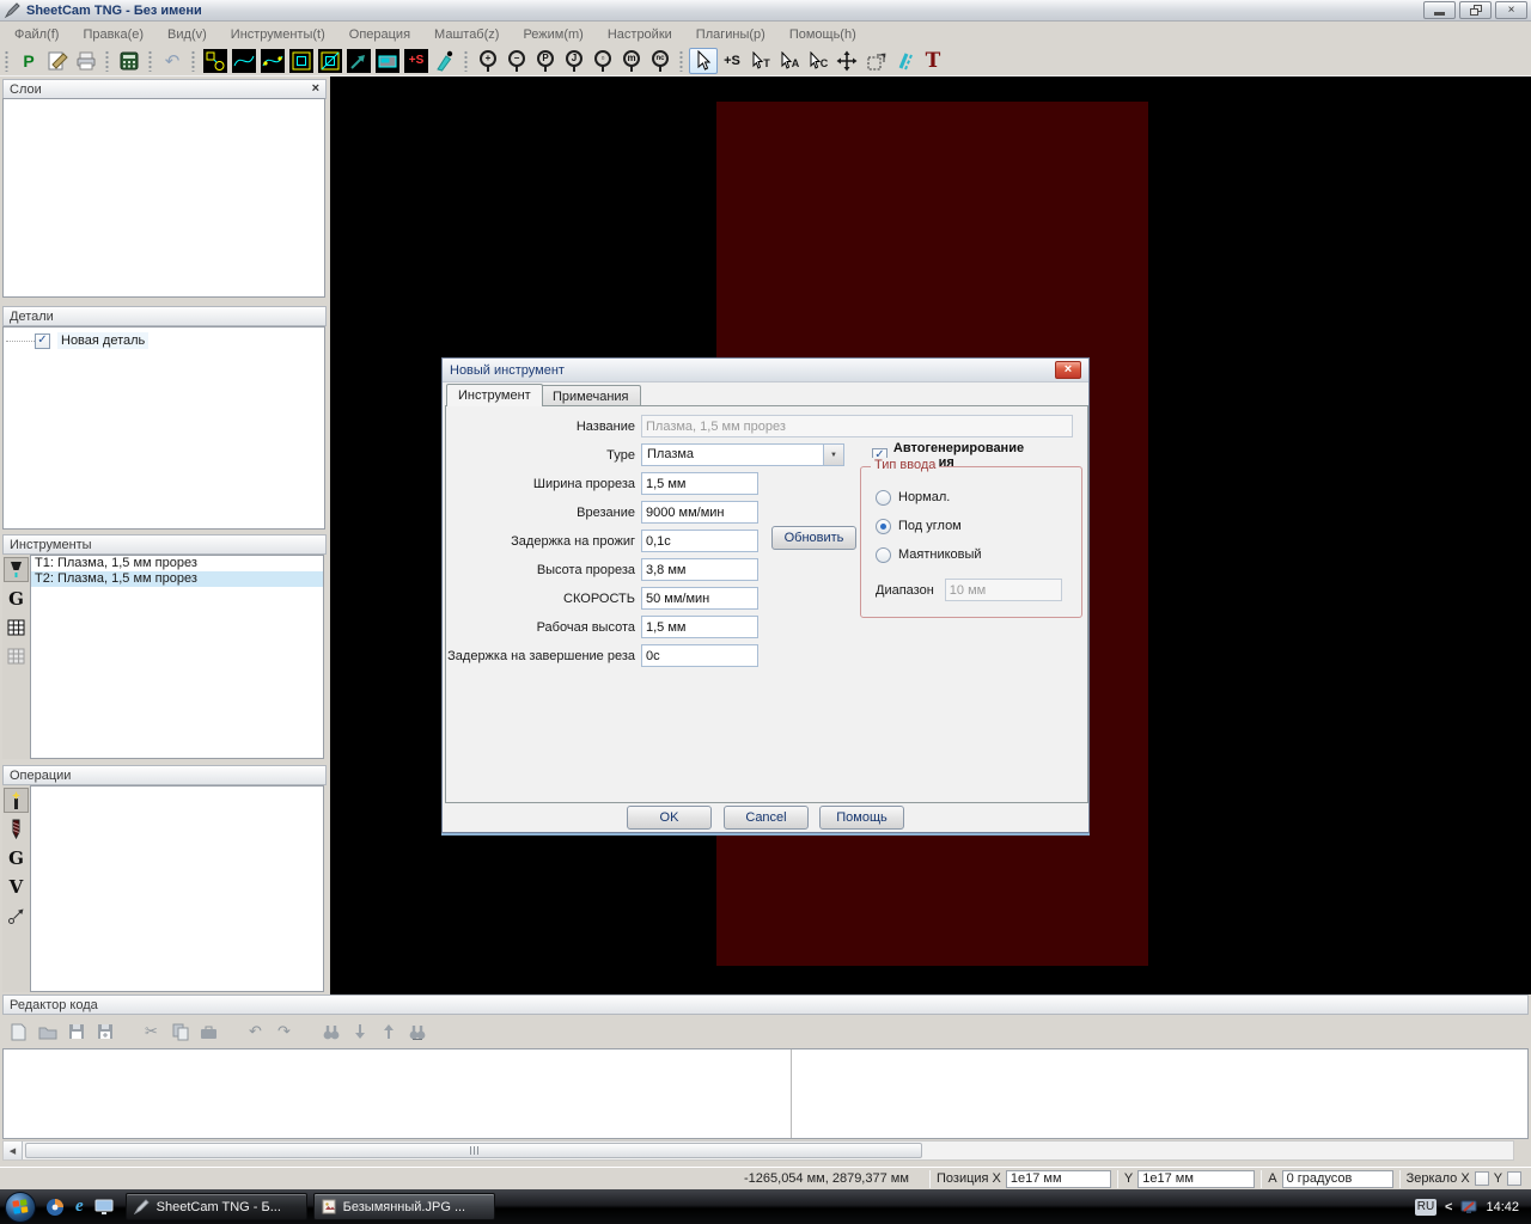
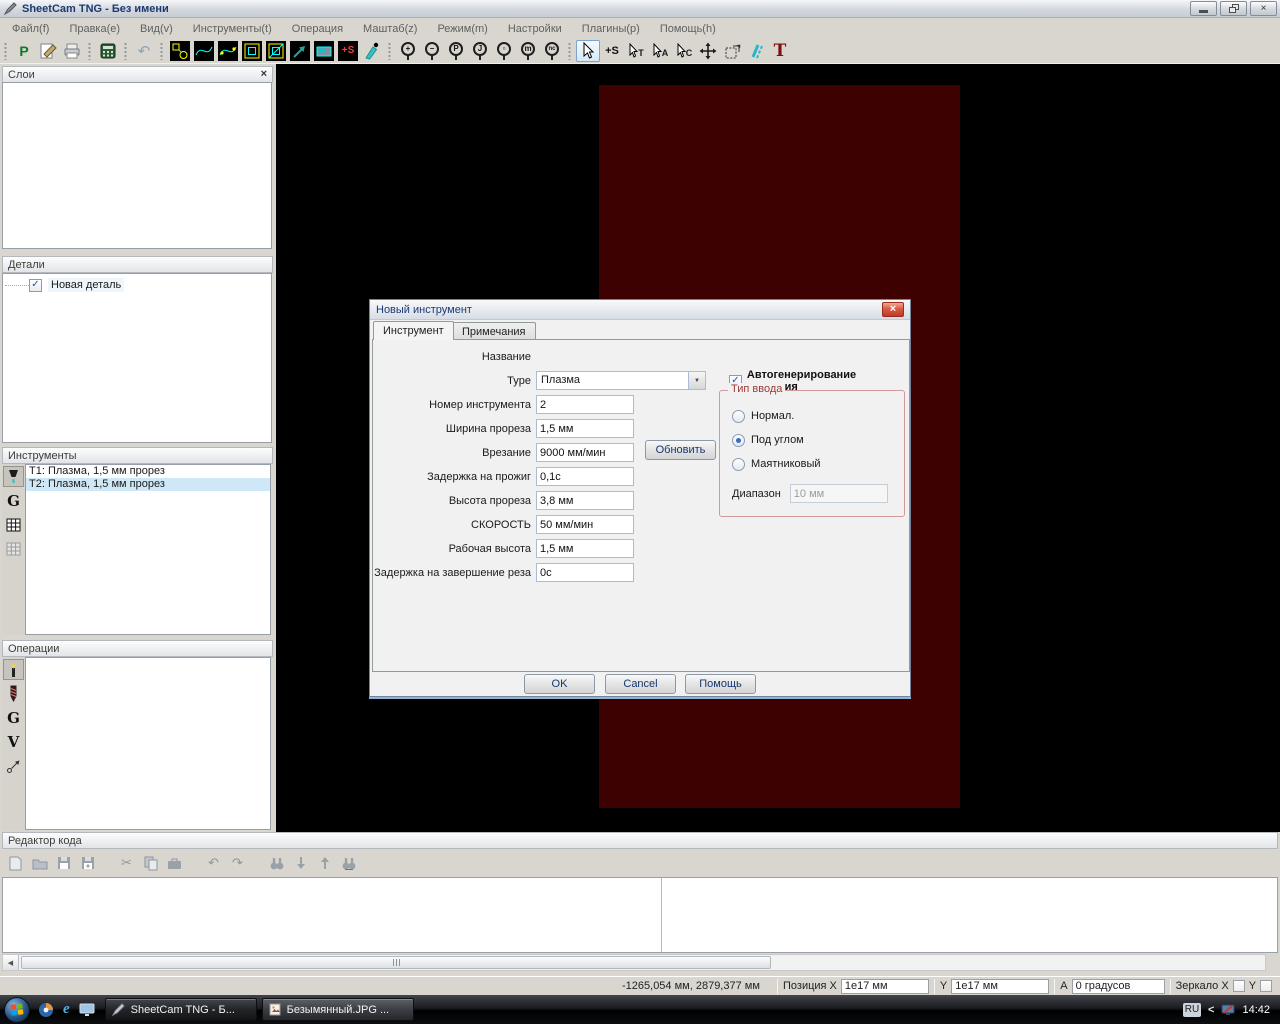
  SheetCam TNG - Без имени
  ×
  Файл(f)
  Правка(e)
  Вид(v)
  Инструменты(t)
  Операция
  Маштаб(z)
  Режим(m)
  Настройки
  Плагины(p)
  Помощь(h)
  P
  ↶
  +S
  +
  −
  P
  J
  ▫
  m
  +S
  T
  A
  C
  T
  Слои
  ×
  Детали
  ✓
  Новая деталь
  Инструменты
  G
  T1: Плазма, 1,5 мм прорез
  T2: Плазма, 1,5 мм прорез
  Операции
  G
  V
  Новый инструмент
  ×
  Инструмент
  Примечания
  Название
- Плазма, 1,5 мм прорез
  Type
  Плазма
+ Номер инструмента
+ 2
  Ширина прореза
  1,5 мм
  Врезание
  9000 мм/мин
  Задержка на прожиг
  0,1с
  Высота прореза
  3,8 мм
  СКОРОСТЬ
  50 мм/мин
  Рабочая высота
  1,5 мм
  Задержка на завершение реза
  0с
  Обновить
  ✓
  Автогенерирование ия
  Тип ввода
  Нормал.
  Под углом
  Маятниковый
  Диапазон
  10 мм
  OK
  Cancel
  Помощь
  Редактор кода
  ✂
  ↶
  ↷
  -1265,054 мм, 2879,377 мм
  Позиция X
  1e17 мм
  Y
  1e17 мм
  А
  0 градусов
  Зеркало X
  Y
  e
  SheetCam TNG - Б...
  Безымянный.JPG ...
  RU
  <
  14:42
